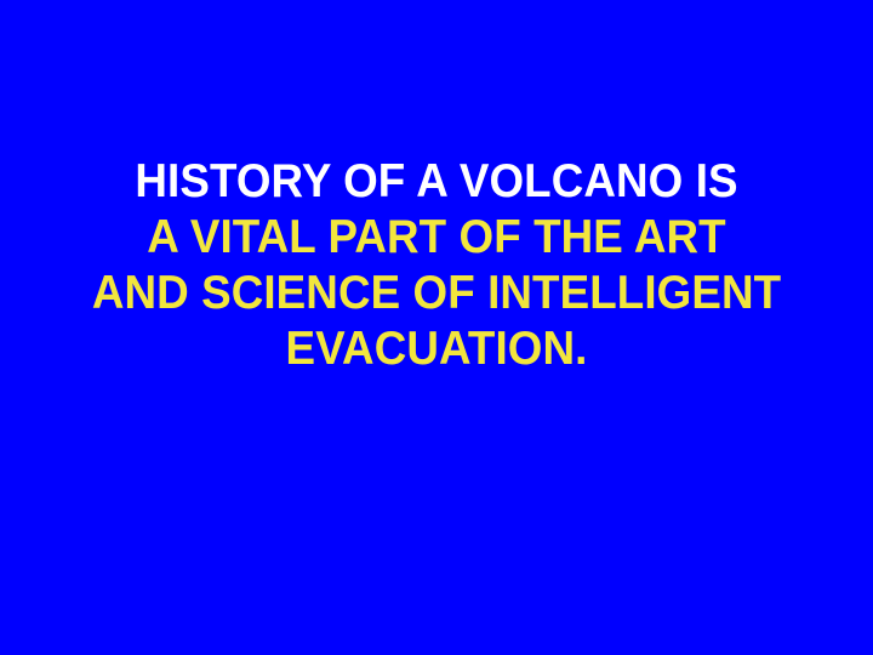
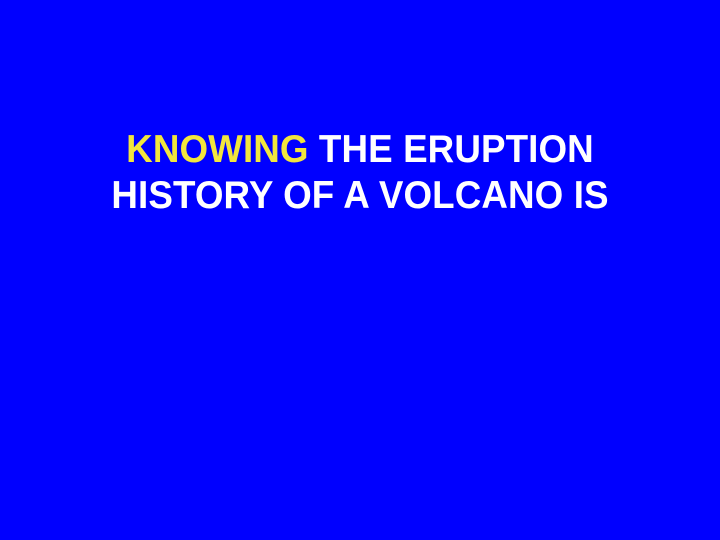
+ KNOWING THE ERUPTION
  HISTORY OF A VOLCANO IS
- A VITAL PART OF THE ART
- AND SCIENCE OF INTELLIGENT
- EVACUATION.
